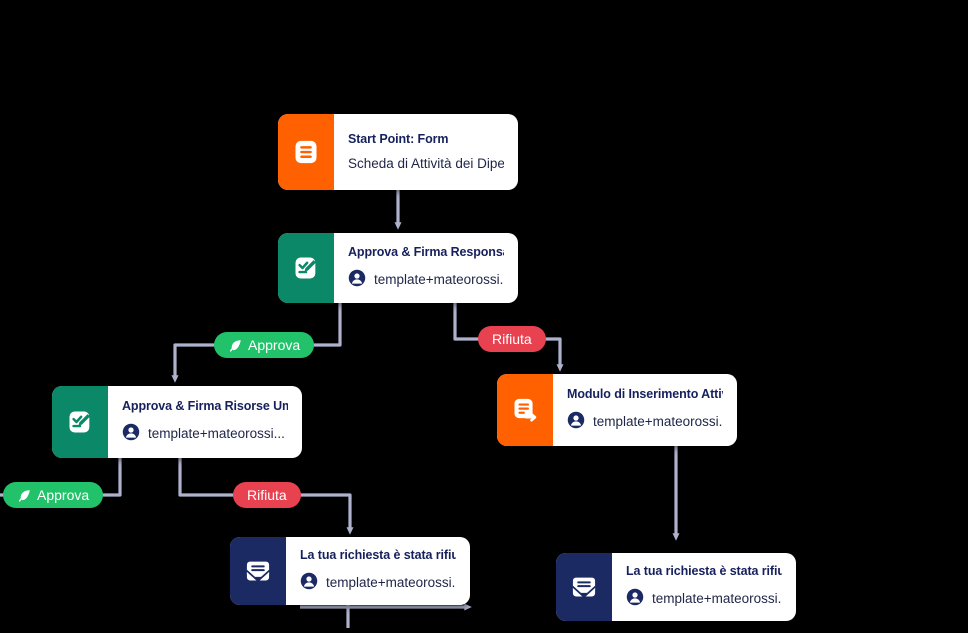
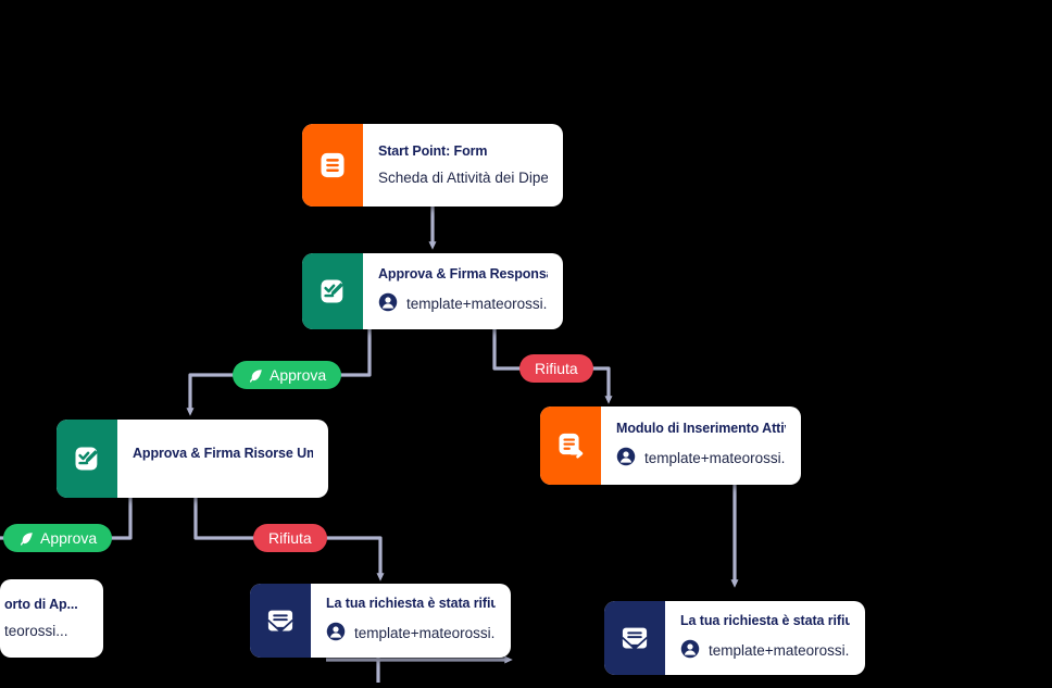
  Start Point: Form
  Scheda di Attività dei Dipe
  Approva & Firma Respons
  template+mateorossi.
  Approva & Firma Risorse Um
- template+mateorossi...
  Modulo di Inserimento Atti
  template+mateorossi.
+ orto di Ap...
+ teorossi...
  La tua richiesta è stata rifiu
  template+mateorossi.
  La tua richiesta è stata rifiu
  template+mateorossi.
  Approva
  Rifiuta
  Approva
  Rifiuta
